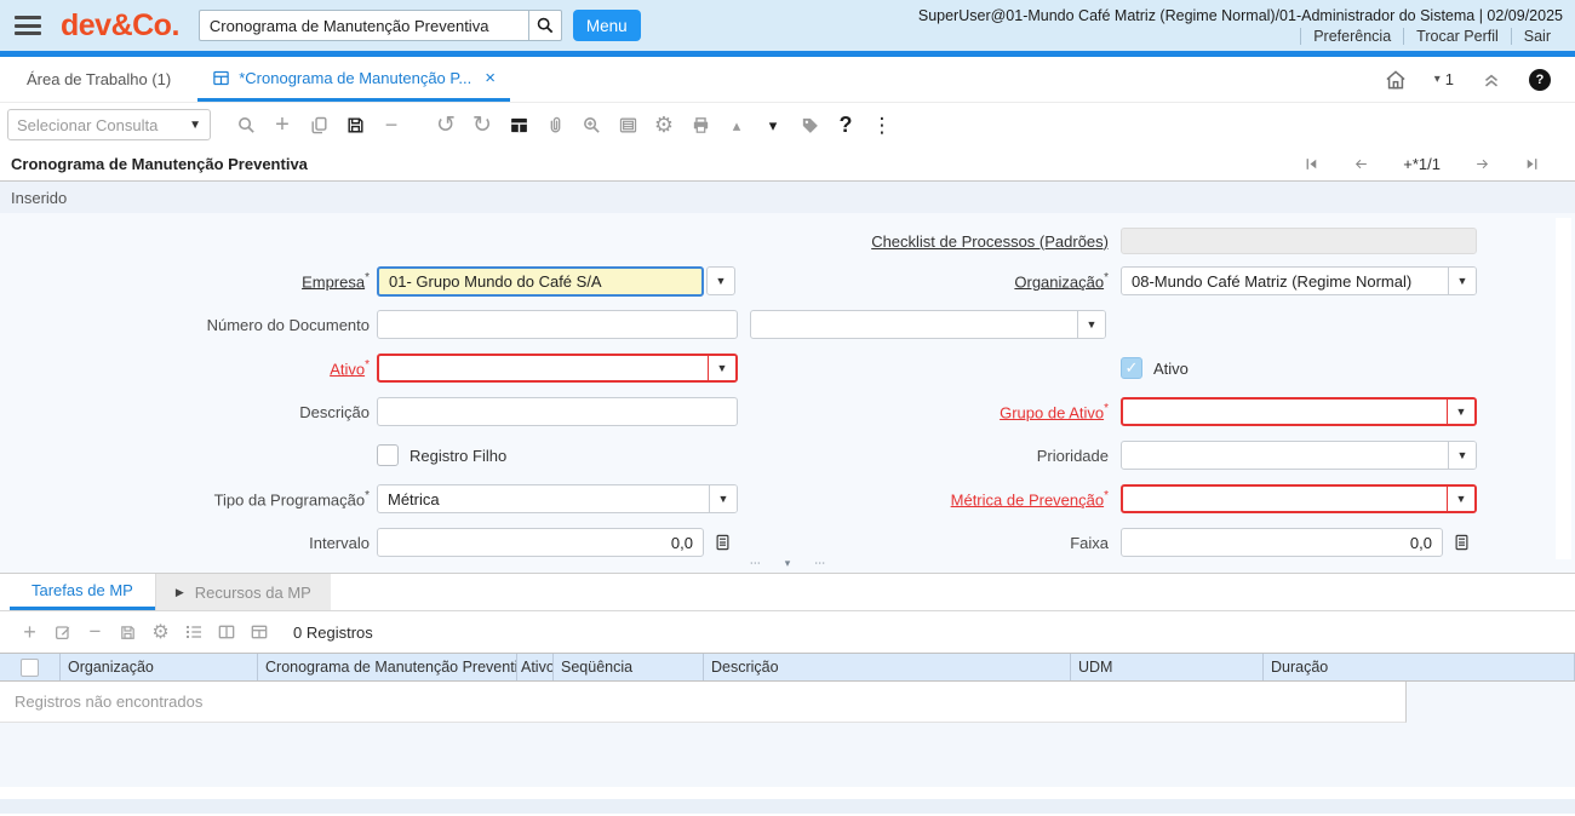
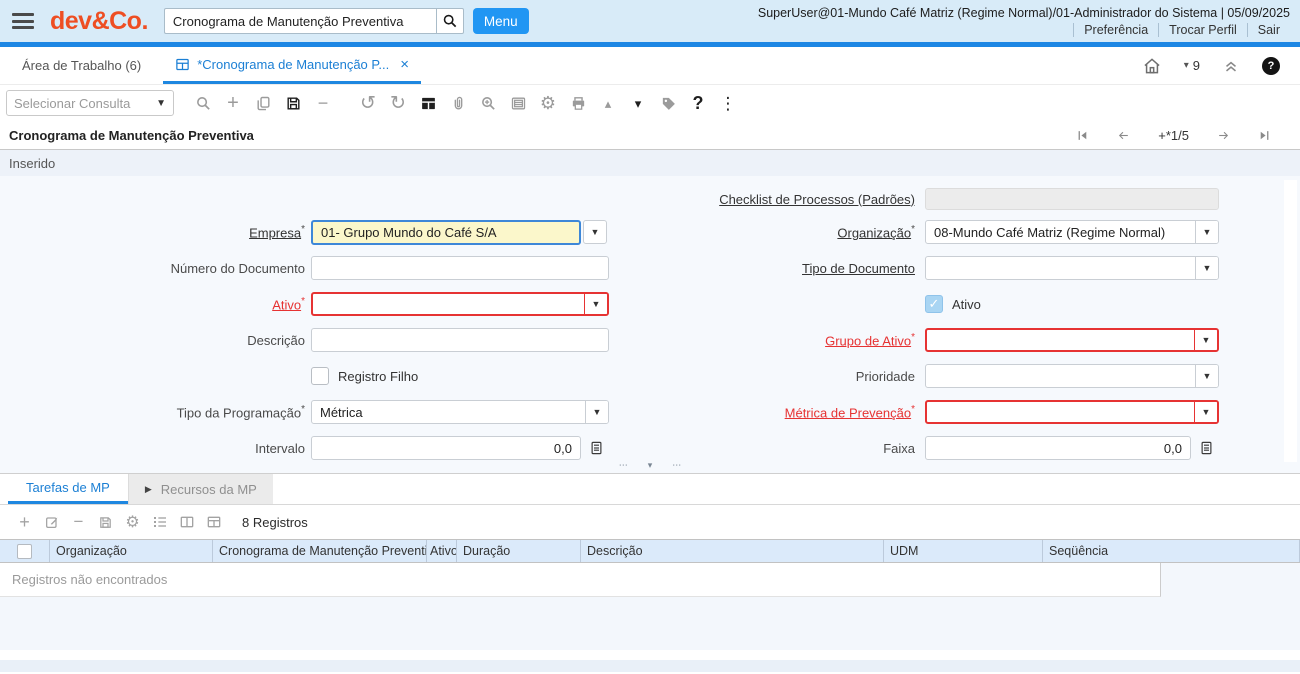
  dev&Co.
  Cronograma de Manutenção Preventiva
  Menu
- SuperUser@01-Mundo Café Matriz (Regime Normal)/01-Administrador do Sistema | 02/09/2025
+ SuperUser@01-Mundo Café Matriz (Regime Normal)/01-Administrador do Sistema | 05/09/2025
  Preferência
  Trocar Perfil
  Sair
- Área de Trabalho (1)
+ Área de Trabalho (6)
  *Cronograma de Manutenção P...
  ×
  ▾
- 1
+ 9
  ?
  Selecionar Consulta
  ▼
  +
  −
  ↺
  ↻
  ⚙
  ▴
  ▾
  ?
  ⋮
  Cronograma de Manutenção Preventiva
- +*1/1
+ +*1/5
  Inserido
  Checklist de Processos (Padrões)
  Empresa*
  01- Grupo Mundo do Café S/A
  ▼
  Organização*
  08-Mundo Café Matriz (Regime Normal)
  ▼
  Número do Documento
+ Tipo de Documento
  ▼
  Ativo*
  ▼
  ✓
  Ativo
  Descrição
  Grupo de Ativo*
  ▼
  Registro Filho
  Prioridade
  ▼
  Tipo da Programação*
  Métrica
  ▼
  Métrica de Prevenção*
  ▼
  Intervalo
  0,0
  Faixa
  0,0
  ⋯
  ▾
  ⋯
  Tarefas de MP
  ▶
  Recursos da MP
  +
  −
  ⚙
- 0 Registros
+ 8 Registros
  Organização
  Cronograma de Manutenção Preventi
  Ativo
- Seqüência
+ Duração
  Descrição
  UDM
- Duração
+ Seqüência
  Registros não encontrados
